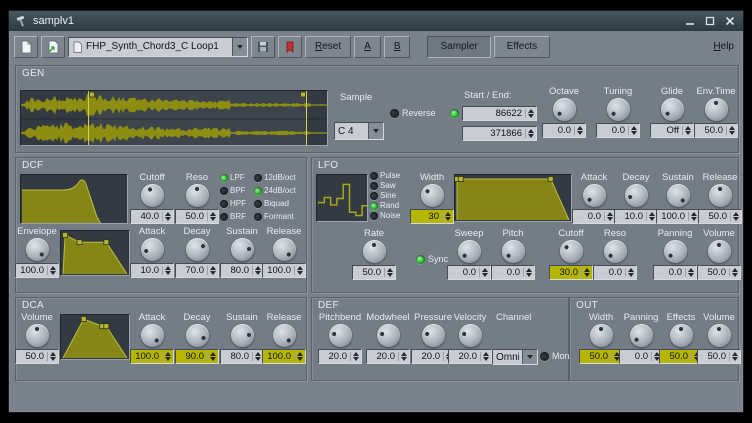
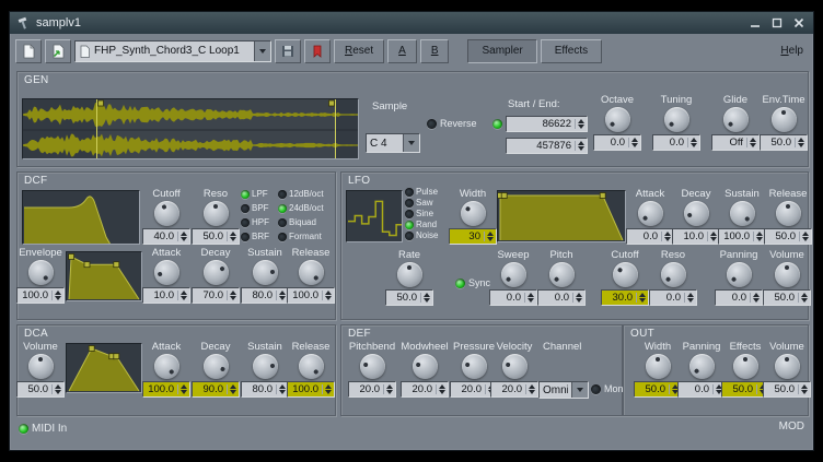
  samplv1
  FHP_Synth_Chord3_C Loop1
  Reset
  A
  B
  Sampler
  Effects
  Help
  GEN
  Sample
  C 4
  Reverse
  Start / End:
  86622
- 371866
+ 457876
  Octave
  0.0
  Tuning
  0.0
  Glide
  Off
  Env.Time
  50.0
  DCF
  Cutoff
  40.0
  Reso
  50.0
  LPF
  BPF
  HPF
  BRF
  12dB/oct
  24dB/oct
  Biquad
  Formant
  Envelope
  100.0
  Attack
  10.0
  Decay
  70.0
  Sustain
  80.0
  Release
  100.0
  LFO
  Pulse
  Saw
  Sine
  Rand
  Noise
  Width
  30
  Attack
  0.0
  Decay
  10.0
  Sustain
  100.0
  Release
  50.0
  Rate
  50.0
  Sync
  Sweep
  0.0
  Pitch
  0.0
  Cutoff
  30.0
  Reso
  0.0
  Panning
  0.0
  Volume
  50.0
  DCA
  Volume
  50.0
  Attack
  100.0
  Decay
  90.0
  Sustain
  80.0
  Release
  100.0
  DEF
  Pitchbend
  20.0
  Modwheel
  20.0
  Pressure
  20.0
  Velocity
  20.0
  Channel
  Omni
  Mon
  OUT
  Width
  50.0
  Panning
  0.0
  Effects
  50.0
  Volume
  50.0
+ MIDI In
+ MOD
